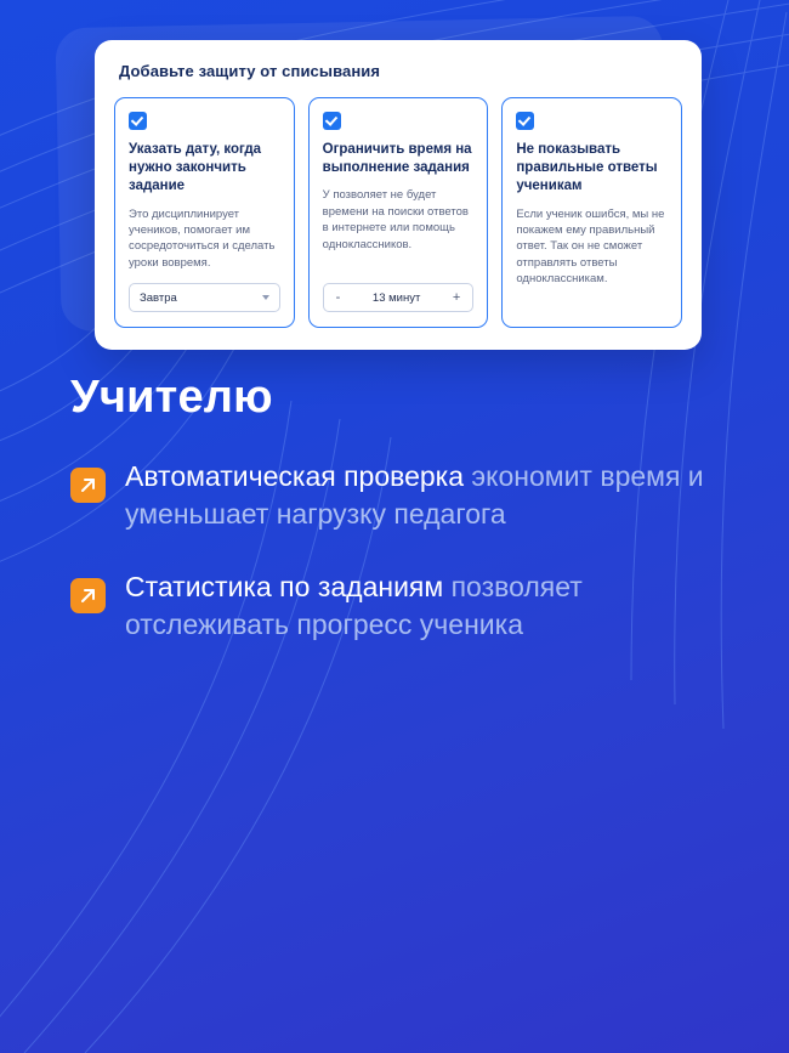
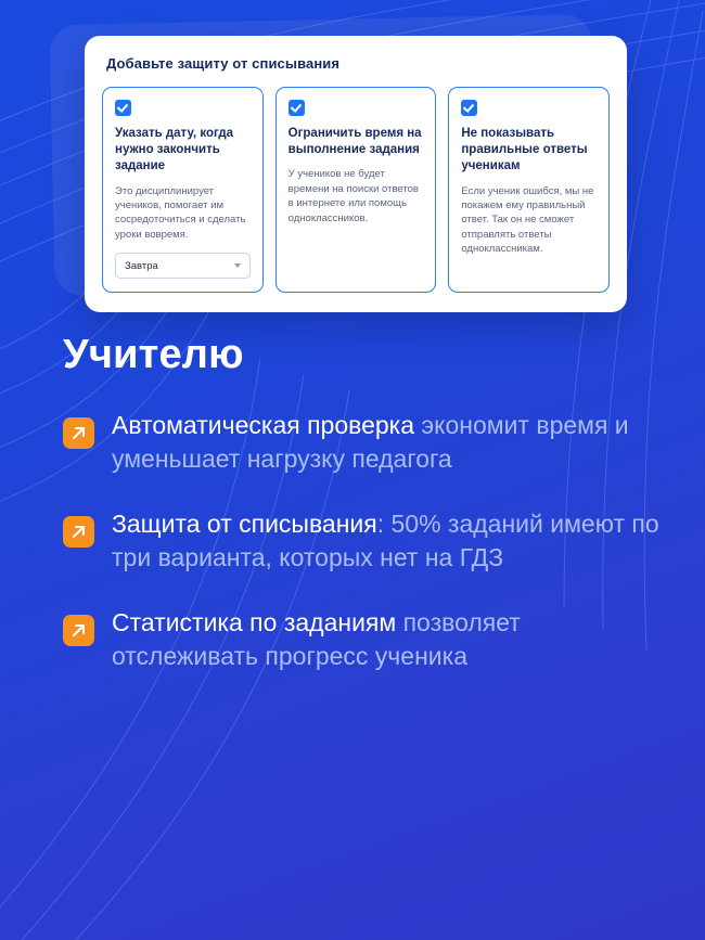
  Добавьте защиту от списывания
  Указать дату, когда нужно закончить задание
  Это дисциплинирует учеников, помогает им сосредоточиться и сделать уроки вовремя.
  Завтра
  Ограничить время на выполнение задания
- У позволяет не будет времени на поиски ответов в интернете или помощь одноклассников.
+ У учеников не будет времени на поиски ответов в интернете или помощь одноклассников.
- -
- 13 минут
- +
  Не показывать правильные ответы ученикам
  Если ученик ошибся, мы не покажем ему правильный ответ. Так он не сможет отправлять ответы одноклассникам.
  Учителю
  Автоматическая проверка экономит время и уменьшает нагрузку педагога
+ Защита от списывания: 50% заданий имеют по три варианта, которых нет на ГДЗ
  Статистика по заданиям позволяет отслеживать прогресс ученика
